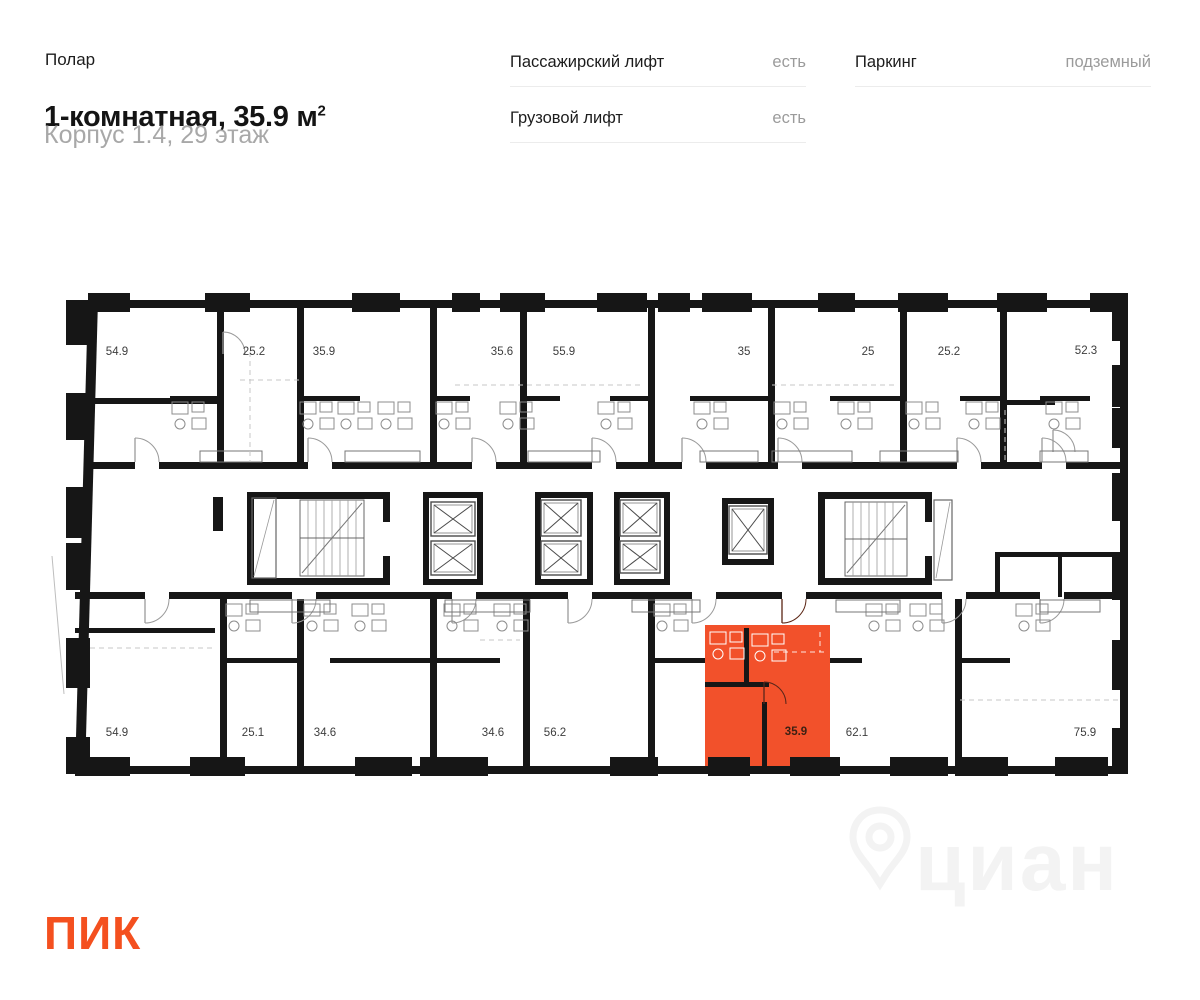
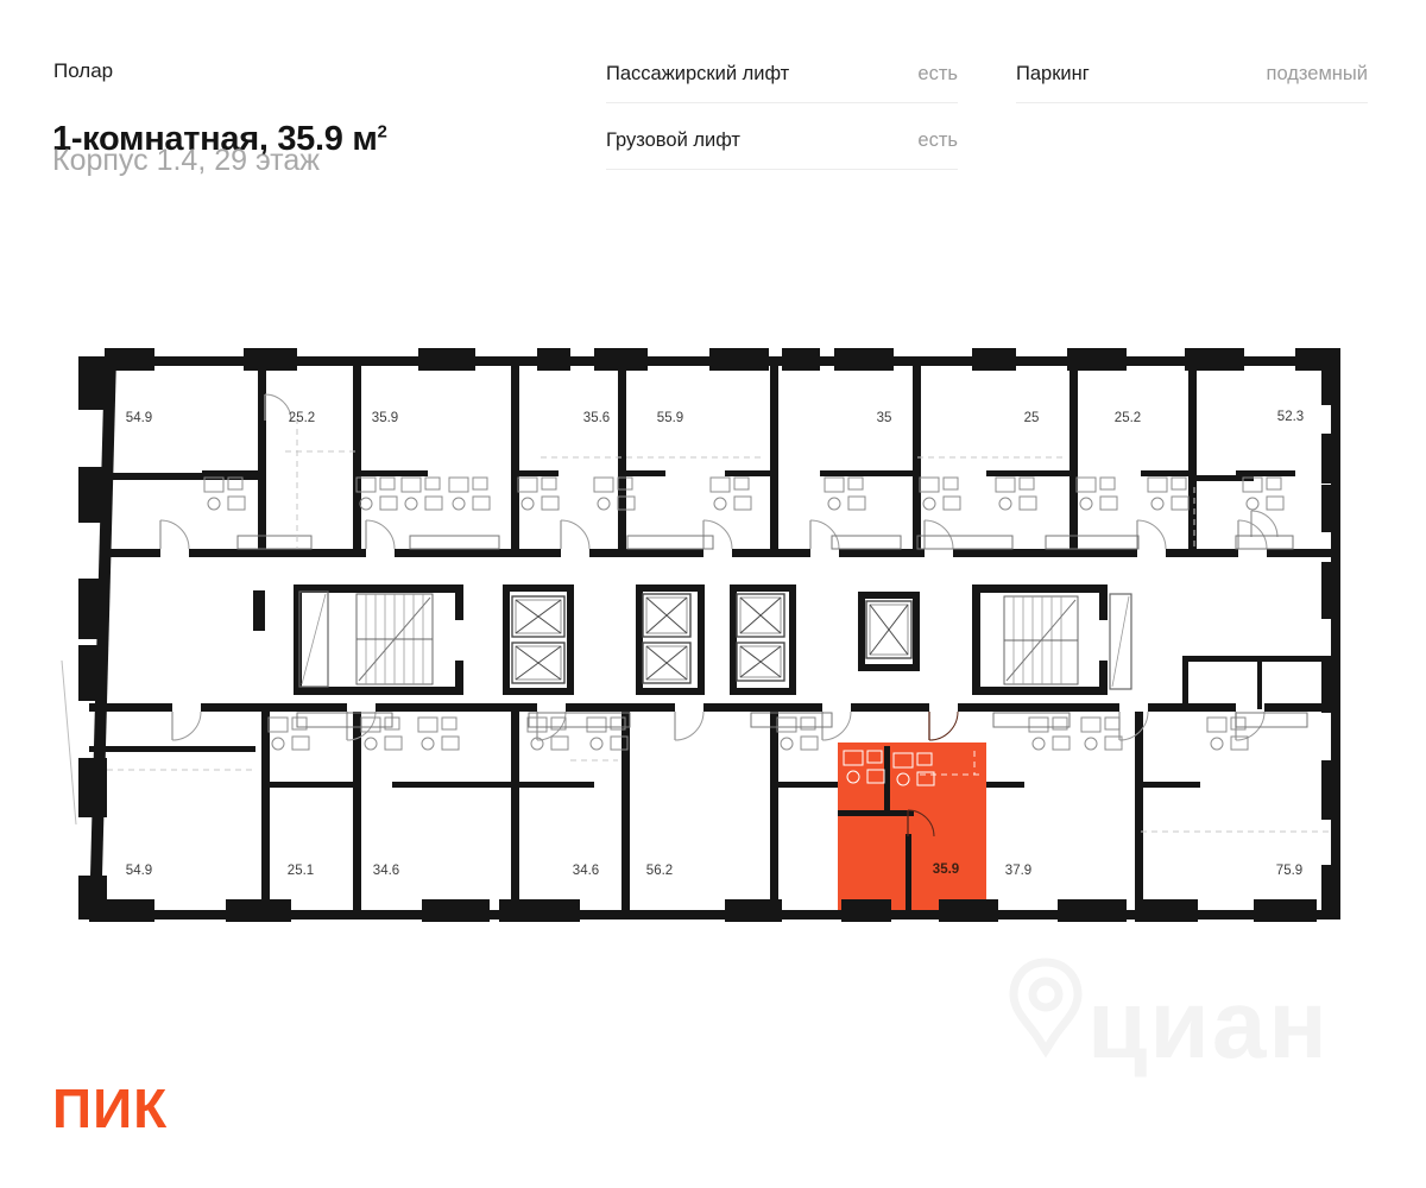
  Полар
  1-комнатная, 35.9 м2
  Корпус 1.4, 29 этаж
  Пассажирский лифт
  есть
  Грузовой лифт
  есть
  Паркинг
  подземный
  54.9
  25.2
  35.9
  35.6
  55.9
  35
  25
  25.2
  52.3
  54.9
  25.1
  34.6
  34.6
  56.2
  35.9
- 62.1
+ 37.9
  75.9
  ПИК
